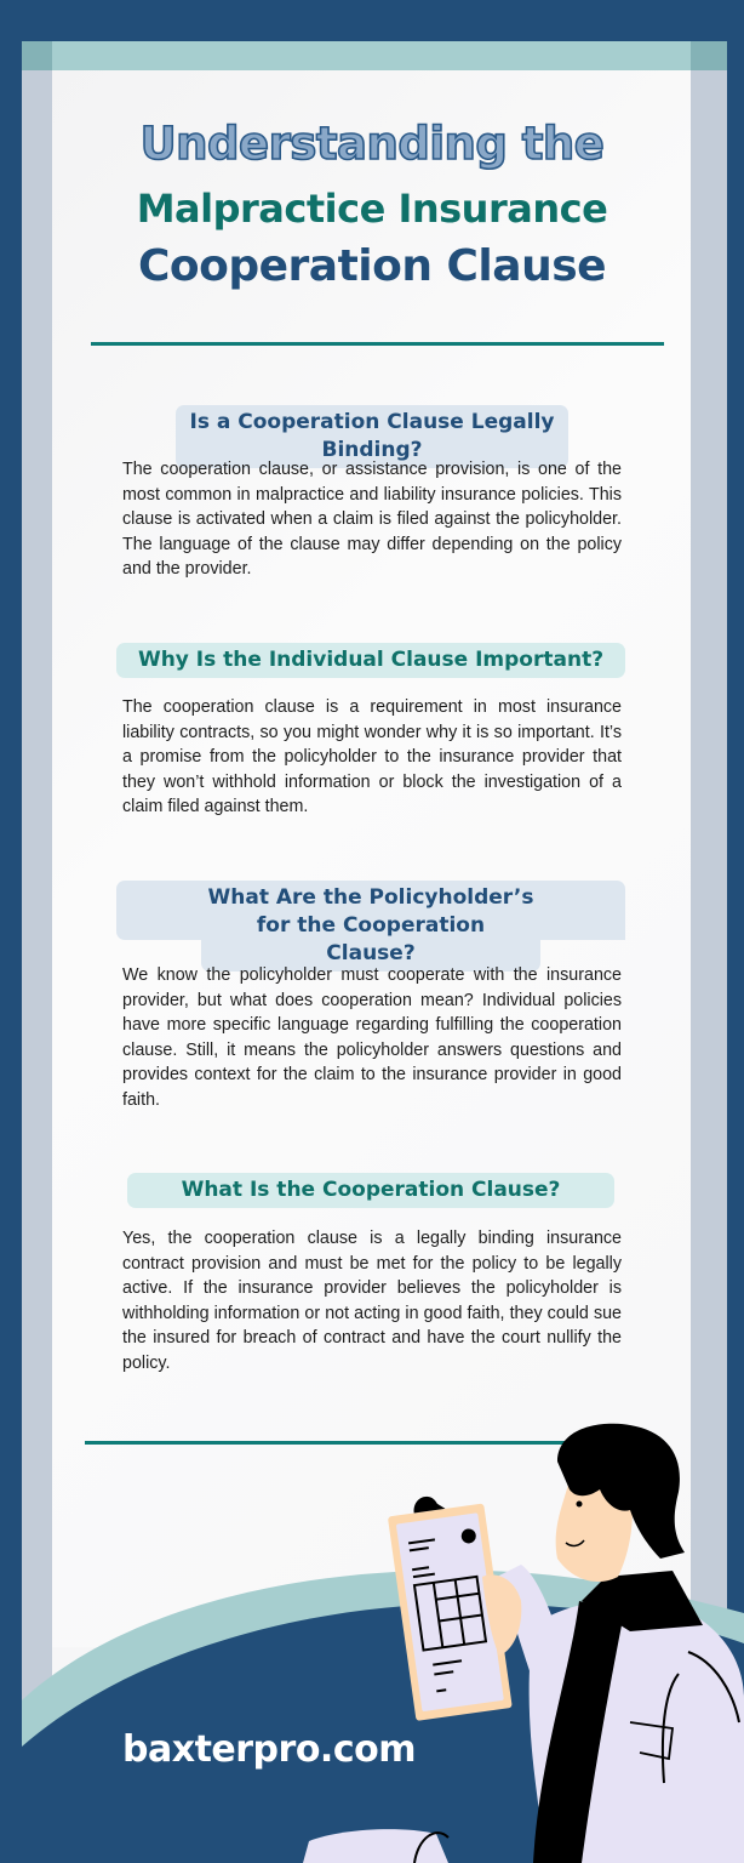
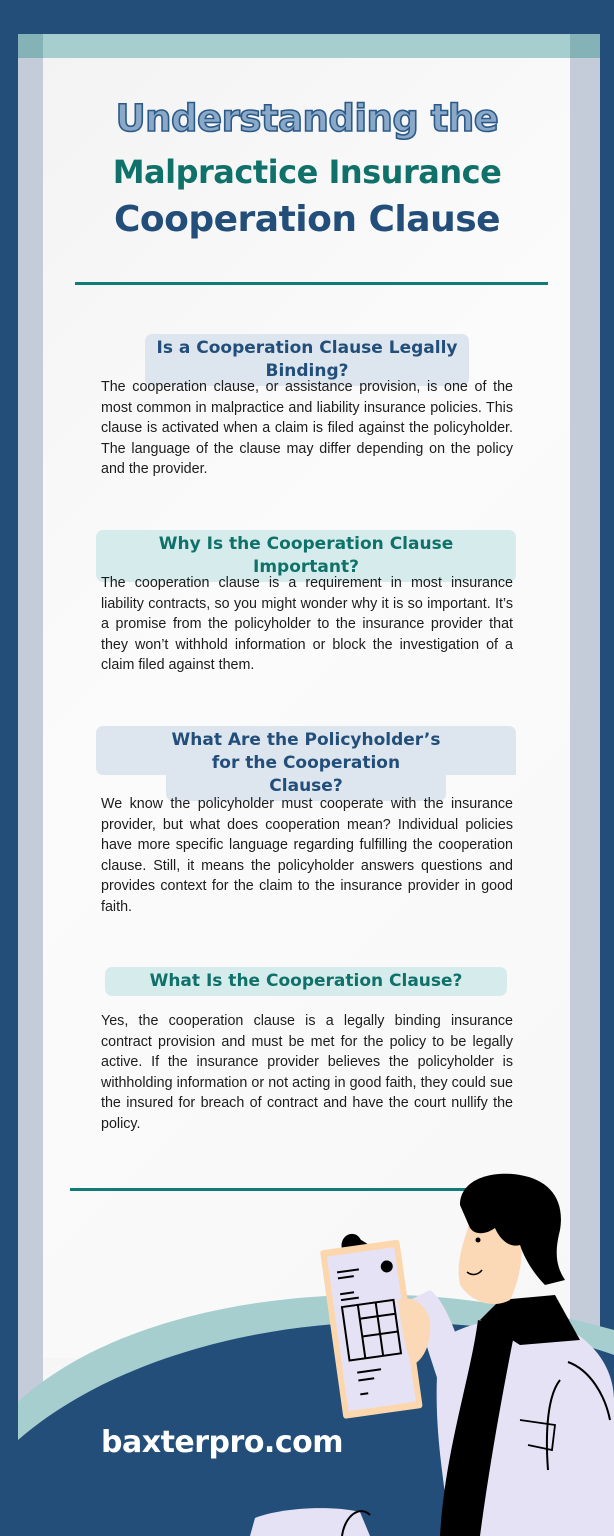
  Understanding the
  Malpractice Insurance
  Cooperation Clause
  Is a Cooperation Clause Legally Binding?
  The cooperation clause, or assistance provision, is one of the most common in malpractice and liability insurance policies. This clause is activated when a claim is filed against the policyholder. The language of the clause may differ depending on the policy and the provider.
- Why Is the Individual Clause Important?
+ Why Is the Cooperation Clause Important?
  The cooperation clause is a requirement in most insurance liability contracts, so you might wonder why it is so important. It’s a promise from the policyholder to the insurance provider that they won’t withhold information or block the investigation of a claim filed against them.
  for the Cooperation Clause?
  We know the policyholder must cooperate with the insurance provider, but what does cooperation mean? Individual policies have more specific language regarding fulfilling the cooperation clause. Still, it means the policyholder answers questions and provides context for the claim to the insurance provider in good faith.
  What Is the Cooperation Clause?
  Yes, the cooperation clause is a legally binding insurance contract provision and must be met for the policy to be legally active. If the insurance provider believes the policyholder is withholding information or not acting in good faith, they could sue the insured for breach of contract and have the court nullify the policy.
  baxterpro.com
